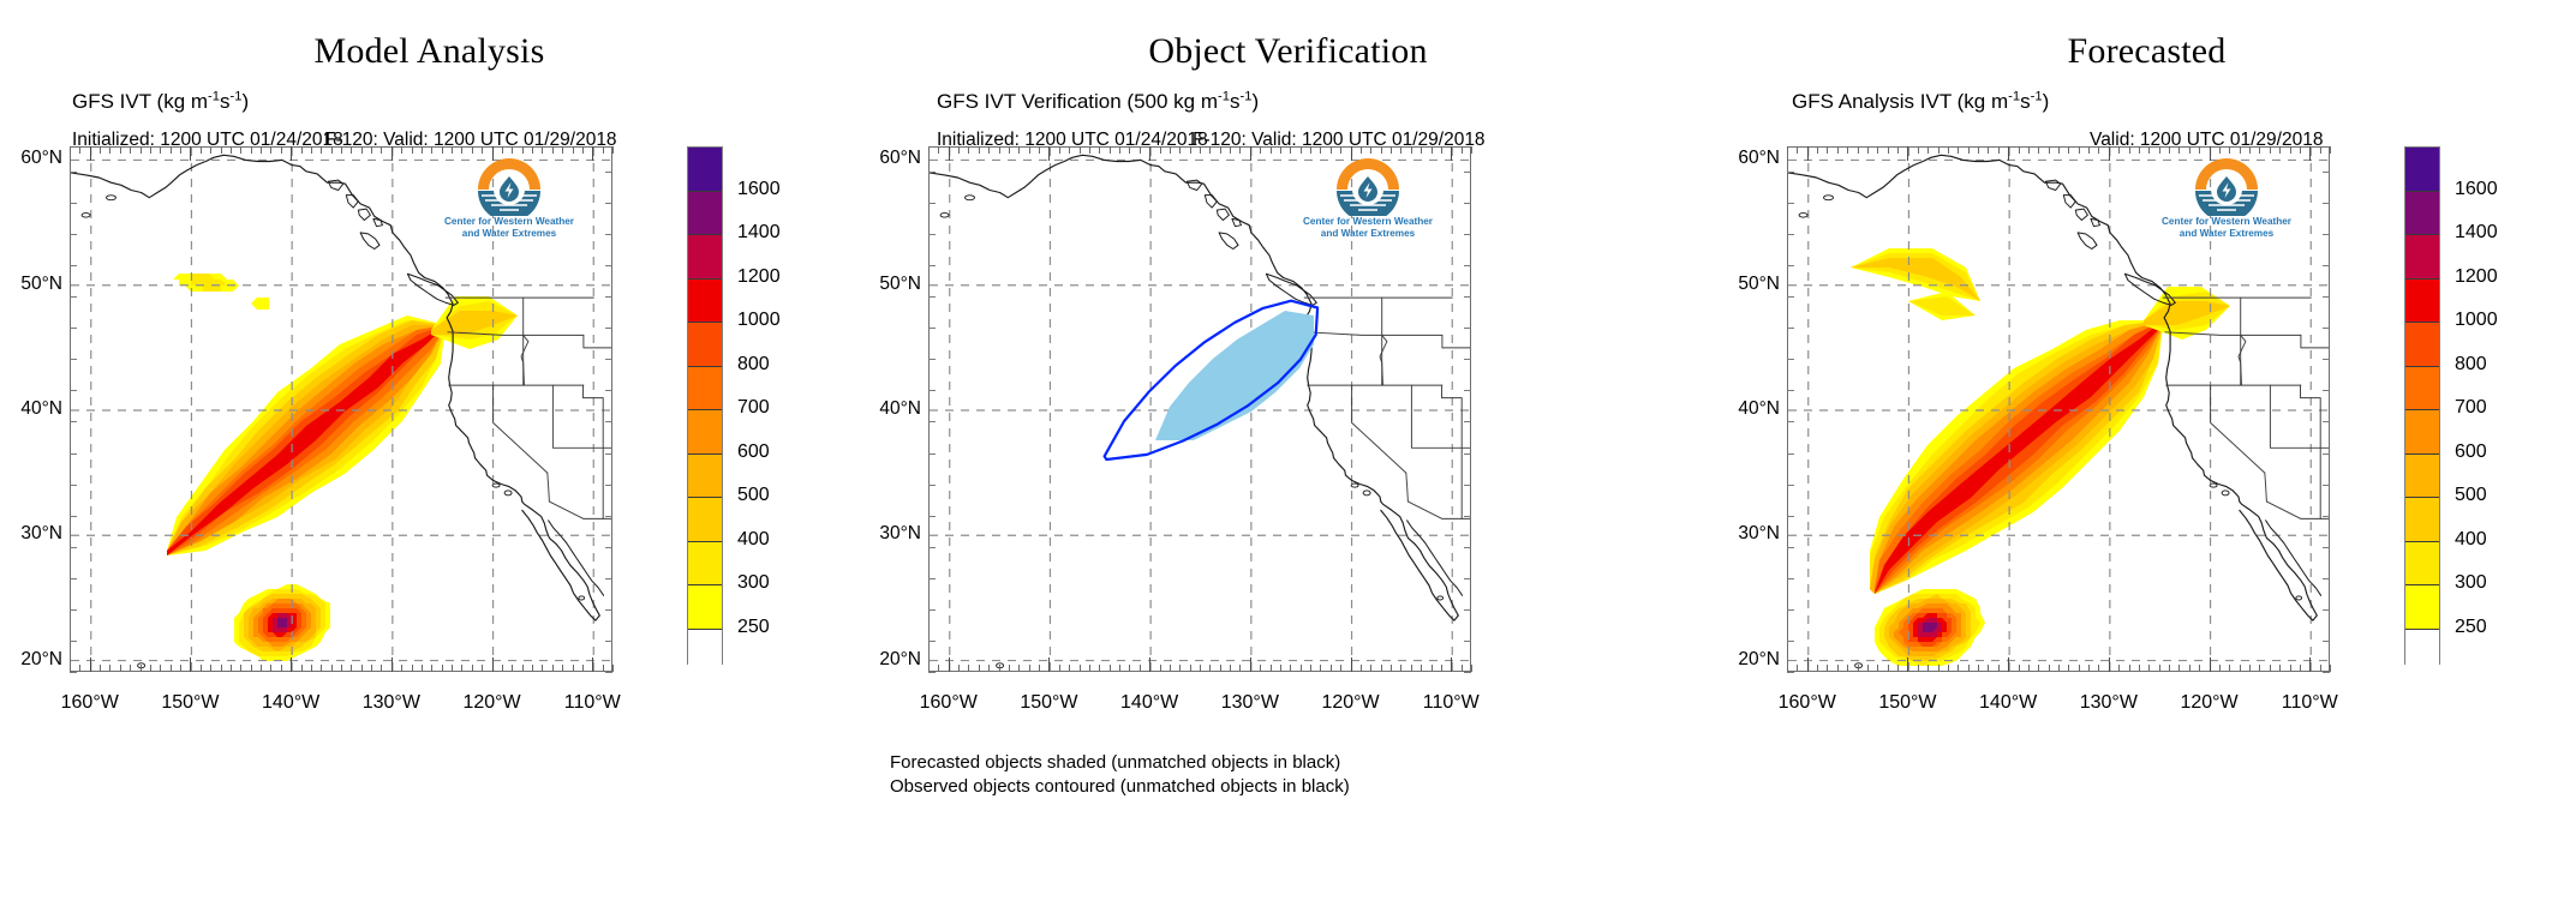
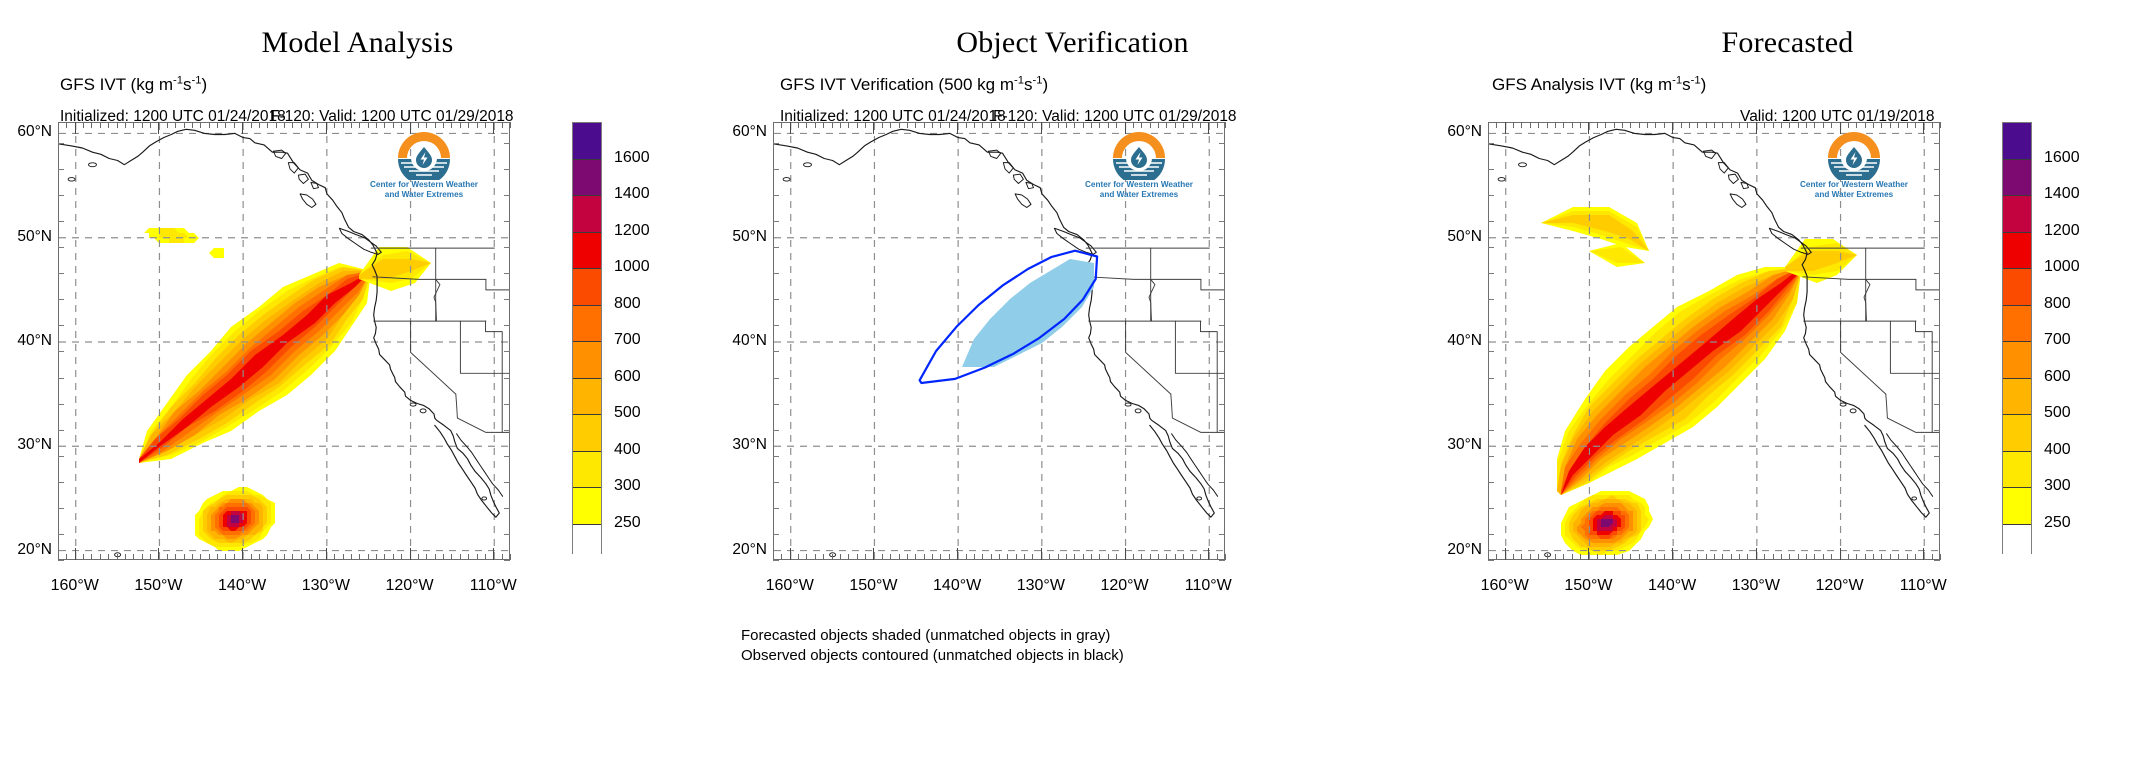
  Model Analysis
  GFS IVT (kg m-1s-1)
  Initialized: 1200 UTC 01/24/2018
  F-120: Valid: 1200 UTC 01/29/2018
  60°N
  50°N
  40°N
  30°N
  20°N
  160°W
  150°W
  140°W
  130°W
  120°W
  110°W
  Center for Western Weather
  and Water Extremes
  1600
  1400
  1200
  1000
  800
  700
  600
  500
  400
  300
  250
  Object Verification
  GFS IVT Verification (500 kg m-1s-1)
  Initialized: 1200 UTC 01/24/2018
  F-120: Valid: 1200 UTC 01/29/2018
- Forecasted objects shaded (unmatched objects in black)
+ Forecasted objects shaded (unmatched objects in gray)
  Observed objects contoured (unmatched objects in black)
  60°N
  50°N
  40°N
  30°N
  20°N
  160°W
  150°W
  140°W
  130°W
  120°W
  110°W
  Center for Western Weather
  and Water Extremes
  Forecasted
  GFS Analysis IVT (kg m-1s-1)
- Valid: 1200 UTC 01/29/2018
+ Valid: 1200 UTC 01/19/2018
  60°N
  50°N
  40°N
  30°N
  20°N
  160°W
  150°W
  140°W
  130°W
  120°W
  110°W
  Center for Western Weather
  and Water Extremes
  1600
  1400
  1200
  1000
  800
  700
  600
  500
  400
  300
  250
